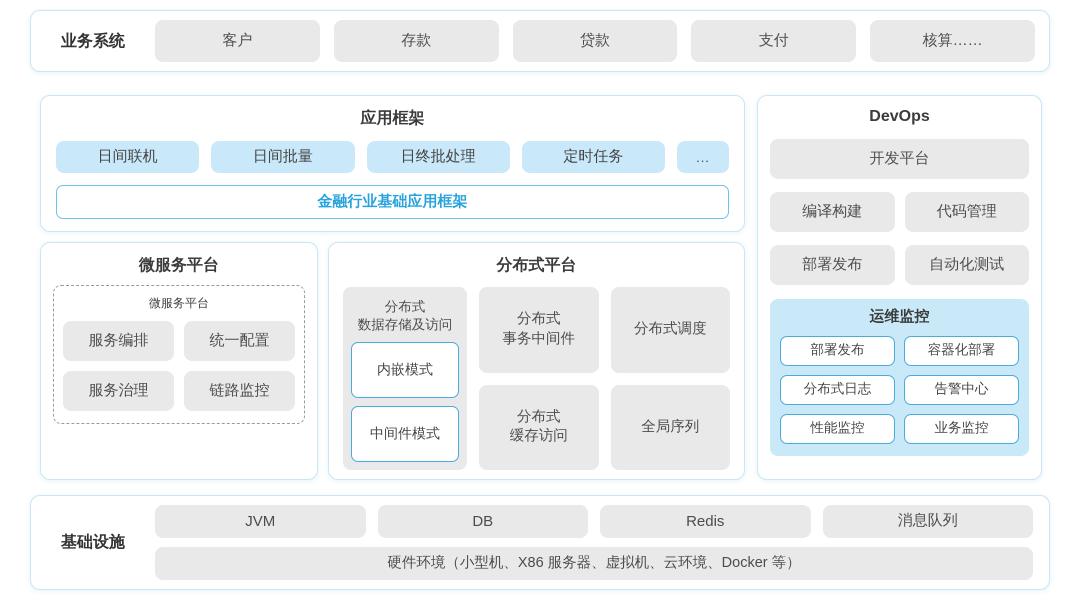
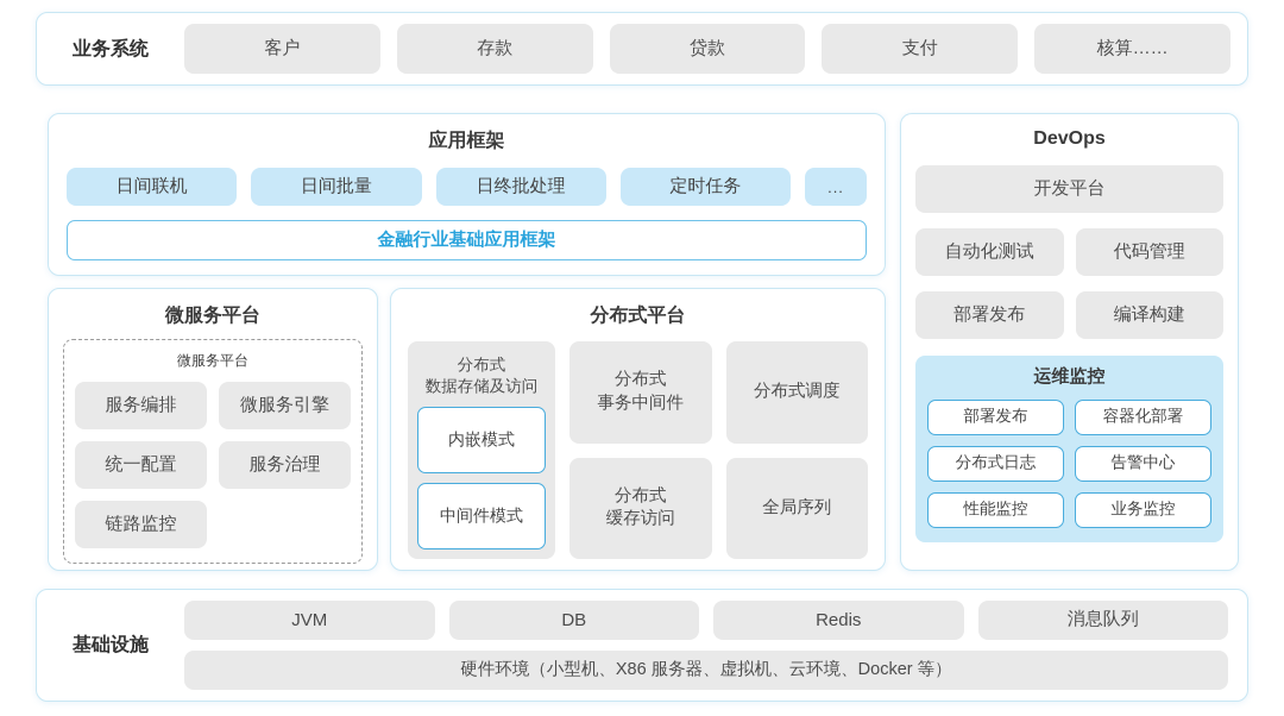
  业务系统
  客户
  存款
  贷款
  支付
  核算……
  应用框架
  日间联机
  日间批量
  日终批处理
  定时任务
  ...
  金融行业基础应用框架
  微服务平台
  微服务平台
  服务编排
+ 微服务引擎
  统一配置
  服务治理
  链路监控
  分布式平台
  分布式
  数据存储及访问
  内嵌模式
  中间件模式
  分布式
  事务中间件
  分布式调度
  分布式
  缓存访问
  全局序列
  DevOps
  开发平台
- 编译构建
+ 自动化测试
  代码管理
  部署发布
- 自动化测试
+ 编译构建
  运维监控
  部署发布
  容器化部署
  分布式日志
  告警中心
  性能监控
  业务监控
  基础设施
  JVM
  DB
  Redis
  消息队列
  硬件环境（小型机、X86 服务器、虚拟机、云环境、Docker 等）
